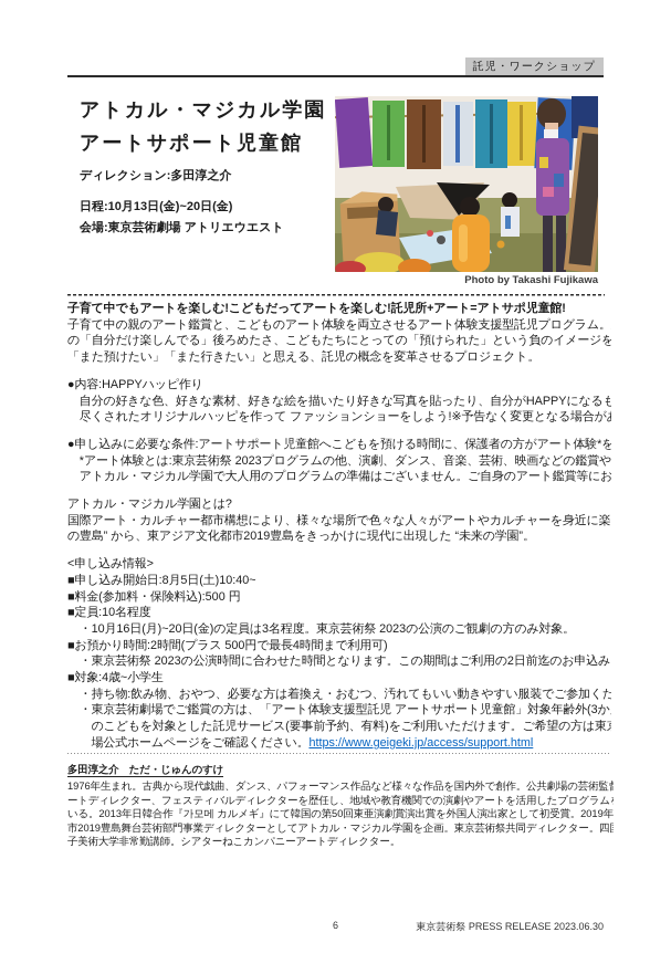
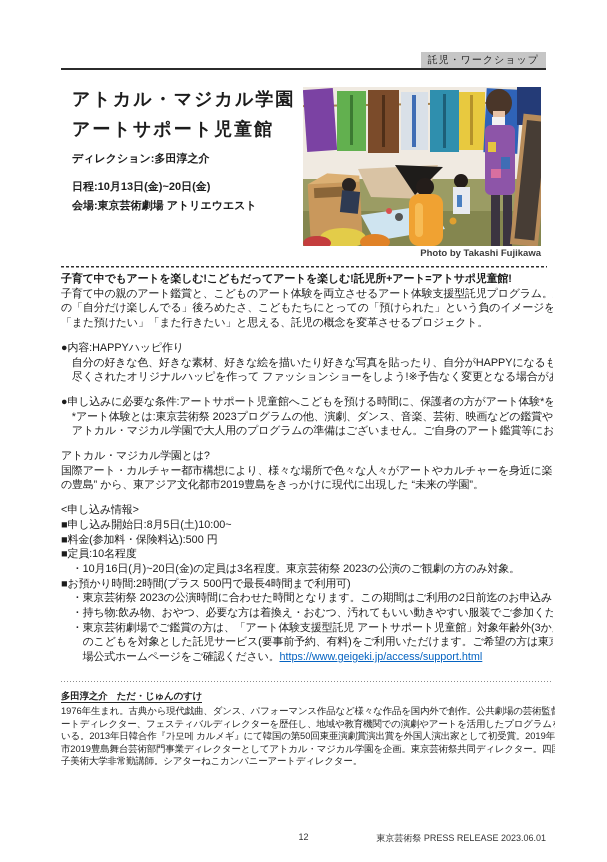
  託児・ワークショップ
  アトカル・マジカル学園
  アートサポート児童館
  ディレクション:多田淳之介
  日程:10月13日(金)~20日(金)
  会場:東京芸術劇場 アトリエウエスト
  Photo by Takashi Fujikawa
  子育て中でもアートを楽しむ!こどもだってアートを楽しむ!託児所+アート=アトサポ児童館!
  子育て中の親のアート鑑賞と、こどものアート体験を両立させるアート体験支援型託児プログラム。
  の「自分だけ楽しんでる」後ろめたさ、こどもたちにとっての「預けられた」という負のイメージを
  「また預けたい」「また行きたい」と思える、託児の概念を変革させるプロジェクト。
  ●内容:HAPPYハッピ作り
  自分の好きな色、好きな素材、好きな絵を描いたり好きな写真を貼ったり、自分がHAPPYになるも
  尽くされたオリジナルハッピを作って ファッションショーをしよう!※予告なく変更となる場合が
  ●申し込みに必要な条件:アートサポート児童館へこどもを預ける時間に、保護者の方がアート体験*を
  *アート体験とは:東京芸術祭 2023プログラムの他、演劇、ダンス、音楽、芸術、映画などの鑑賞や
  アトカル・マジカル学園で大人用のプログラムの準備はございません。ご自身のアート鑑賞等にお
  アトカル・マジカル学園とは?
  国際アート・カルチャー都市構想により、様々な場所で色々な人々がアートやカルチャーを身近に楽
  の豊島” から、東アジア文化都市2019豊島をきっかけに現代に出現した “未来の学園”。
  <申し込み情報>
- ■申し込み開始日:8月5日(土)10:40~
+ ■申し込み開始日:8月5日(土)10:00~
  ■料金(参加料・保険料込):500 円
  ■定員:10名程度
  ・10月16日(月)~20日(金)の定員は3名程度。東京芸術祭 2023の公演のご観劇の方のみ対象。
  ■お預かり時間:2時間(プラス 500円で最長4時間まで利用可)
  ・東京芸術祭 2023の公演時間に合わせた時間となります。この期間はご利用の2日前迄のお申込み
- ■対象:4歳~小学生
  ・持ち物:飲み物、おやつ、必要な方は着換え・おむつ、汚れてもいい動きやすい服装でご参加くだ
  ・東京芸術劇場でご鑑賞の方は、「アート体験支援型託児 アートサポート児童館」対象年齢外(3か
  のこどもを対象とした託児サービス(要事前予約、有料)をご利用いただけます。ご希望の方は東
  場公式ホームページをご確認ください。https://www.geigeki.jp/access/support.html
  多田淳之介 ただ・じゅんのすけ
  1976年生まれ。古典から現代戯曲、ダンス、パフォーマンス作品など様々な作品を国内外で創作。公共劇場の芸術監
  ートディレクター、フェスティバルディレクターを歴任し、地域や教育機関での演劇やアートを活用したプログラム
  いる。2013年日韓合作『가모메 カルメギ』にて韓国の第50回東亜演劇賞演出賞を外国人演出家として初受賞。2019年
  市2019豊島舞台芸術部門事業ディレクターとしてアトカル・マジカル学園を企画。東京芸術祭共同ディレクター。四
  子美術大学非常勤講師。シアターねこカンパニーアートディレクター。
- 6
+ 12
- 東京芸術祭 PRESS RELEASE 2023.06.30
+ 東京芸術祭 PRESS RELEASE 2023.06.01
